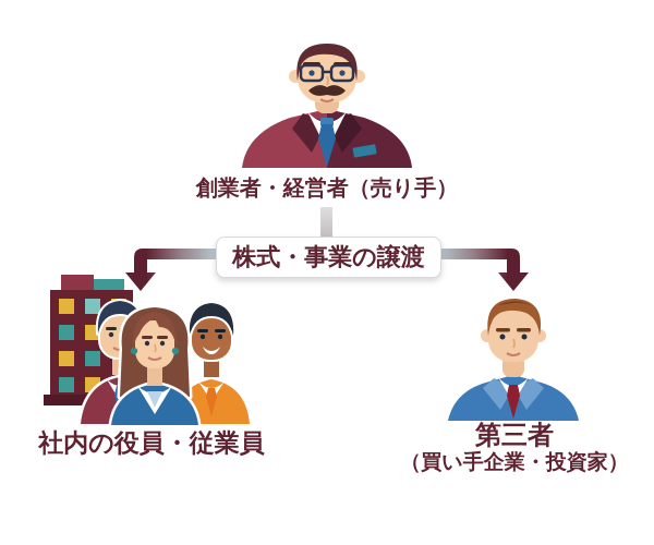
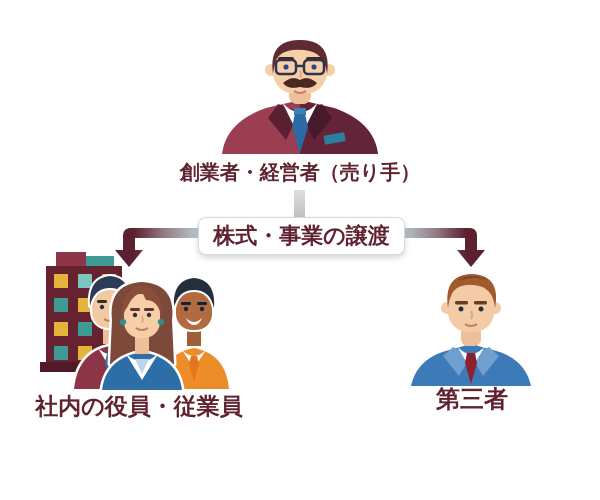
  創業者・経営者（売り手）
  株式・事業の譲渡
  社内の役員・従業員
  第三者
- （買い手企業・投資家）
